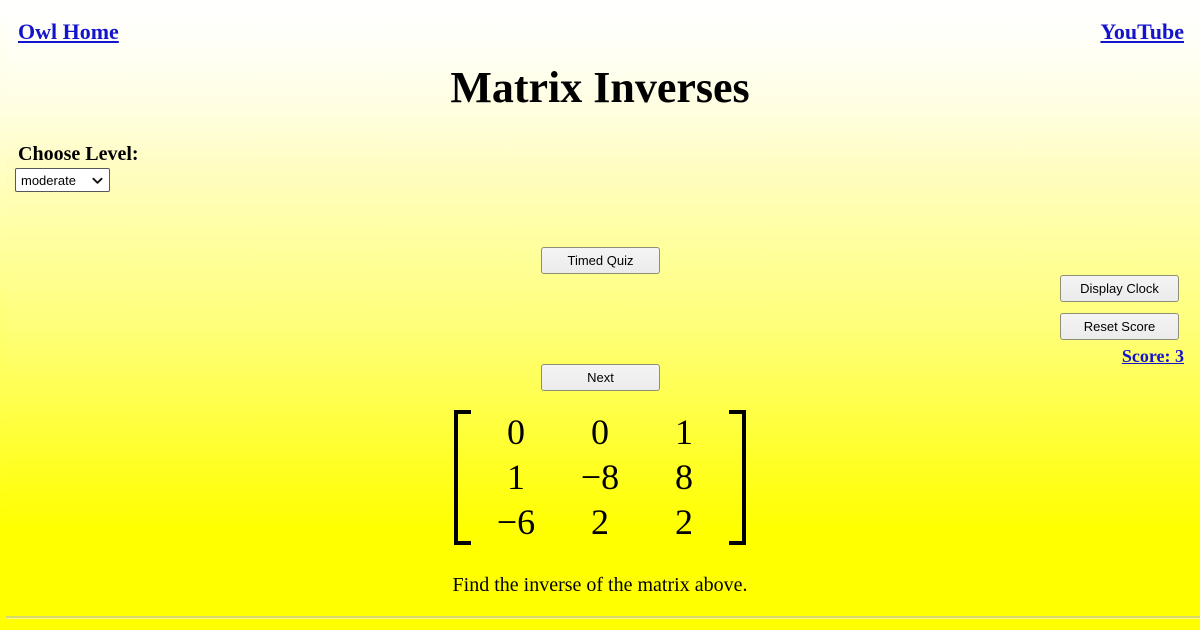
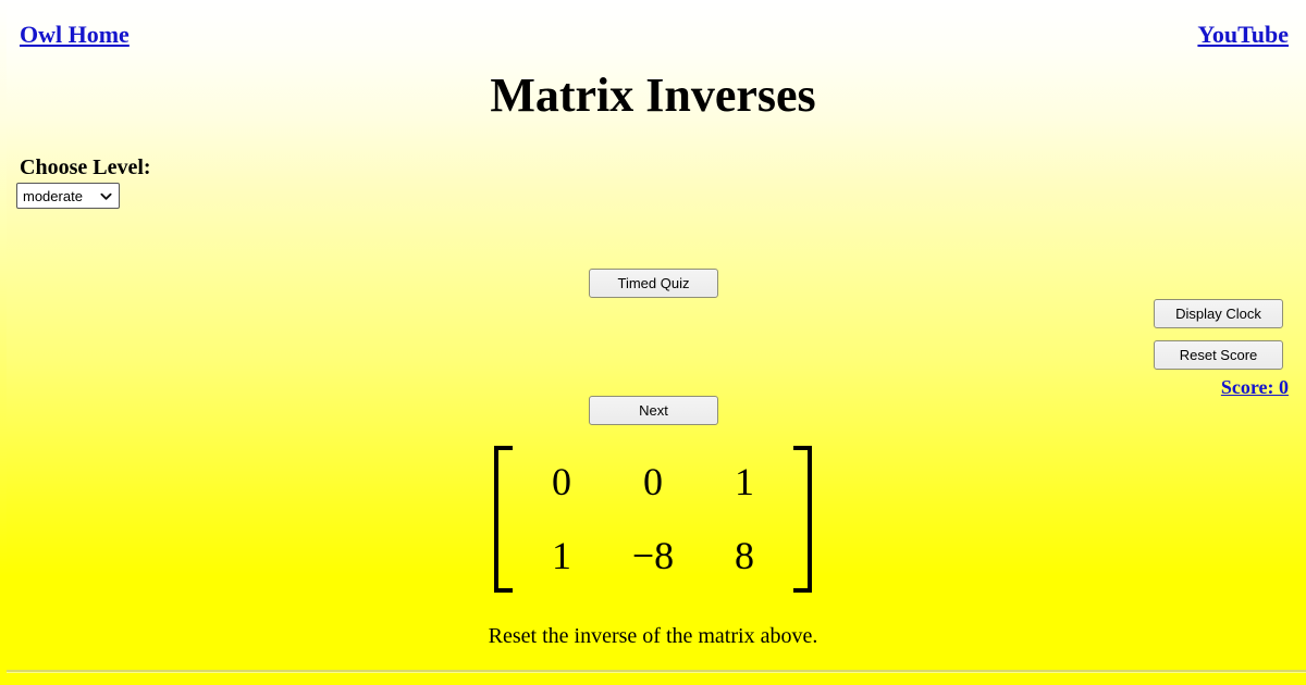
  Owl Home
  YouTube
  Matrix Inverses
  Choose Level:
  moderate
  Timed Quiz
  Display Clock
  Reset Score
- Score: 3
+ Score: 0
  Next
  0	0	1
  1	−8	8
- −6	2	2
- Find the inverse of the matrix above.
+ Reset the inverse of the matrix above.
